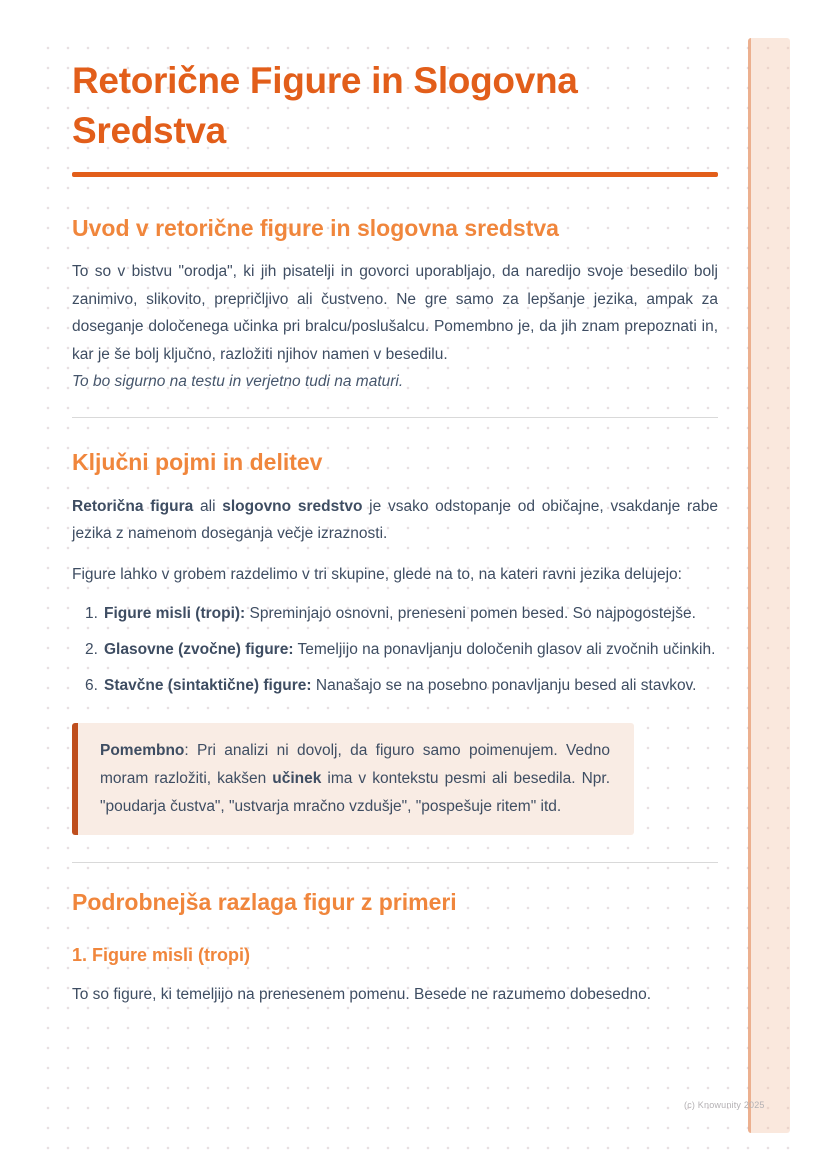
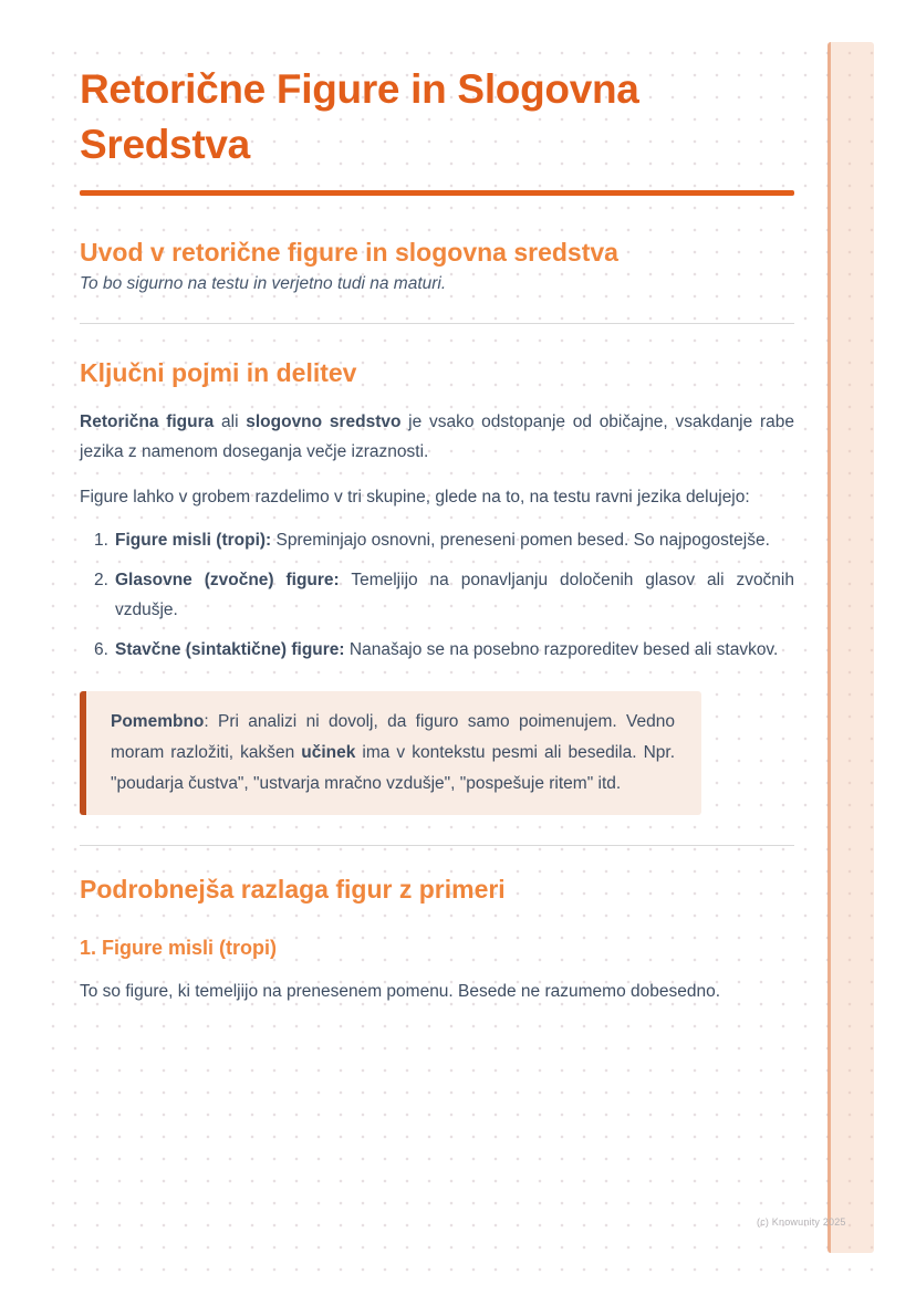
  Retorične Figure in Slogovna Sredstva
  Uvod v retorične figure in slogovna sredstva
- To so v bistvu "orodja", ki jih pisatelji in govorci uporabljajo, da naredijo svoje besedilo bolj zanimivo, slikovito, prepričljivo ali čustveno. Ne gre samo za lepšanje jezika, ampak za doseganje določenega učinka pri bralcu/poslušalcu. Pomembno je, da jih znam prepoznati in, kar je še bolj ključno, razložiti njihov namen v besedilu.
  To bo sigurno na testu in verjetno tudi na maturi.
  Ključni pojmi in delitev
  Retorična figura ali slogovno sredstvo je vsako odstopanje od običajne, vsakdanje rabe jezika z namenom doseganja večje izraznosti.
- Figure lahko v grobem razdelimo v tri skupine, glede na to, na kateri ravni jezika delujejo:
+ Figure lahko v grobem razdelimo v tri skupine, glede na to, na testu ravni jezika delujejo:
  1.
  Figure misli (tropi): Spreminjajo osnovni, preneseni pomen besed. So najpogostejše.
  2.
- Glasovne (zvočne) figure: Temeljijo na ponavljanju določenih glasov ali zvočnih učinkih.
+ Glasovne (zvočne) figure: Temeljijo na ponavljanju določenih glasov ali zvočnih vzdušje.
  6.
- Stavčne (sintaktične) figure: Nanašajo se na posebno ponavljanju besed ali stavkov.
+ Stavčne (sintaktične) figure: Nanašajo se na posebno razporeditev besed ali stavkov.
  Pomembno: Pri analizi ni dovolj, da figuro samo poimenujem. Vedno moram razložiti, kakšen učinek ima v kontekstu pesmi ali besedila. Npr. "poudarja čustva", "ustvarja mračno vzdušje", "pospešuje ritem" itd.
  Podrobnejša razlaga figur z primeri
  1. Figure misli (tropi)
  To so figure, ki temeljijo na prenesenem pomenu. Besede ne razumemo dobesedno.
  (c) Knowunity 2025
